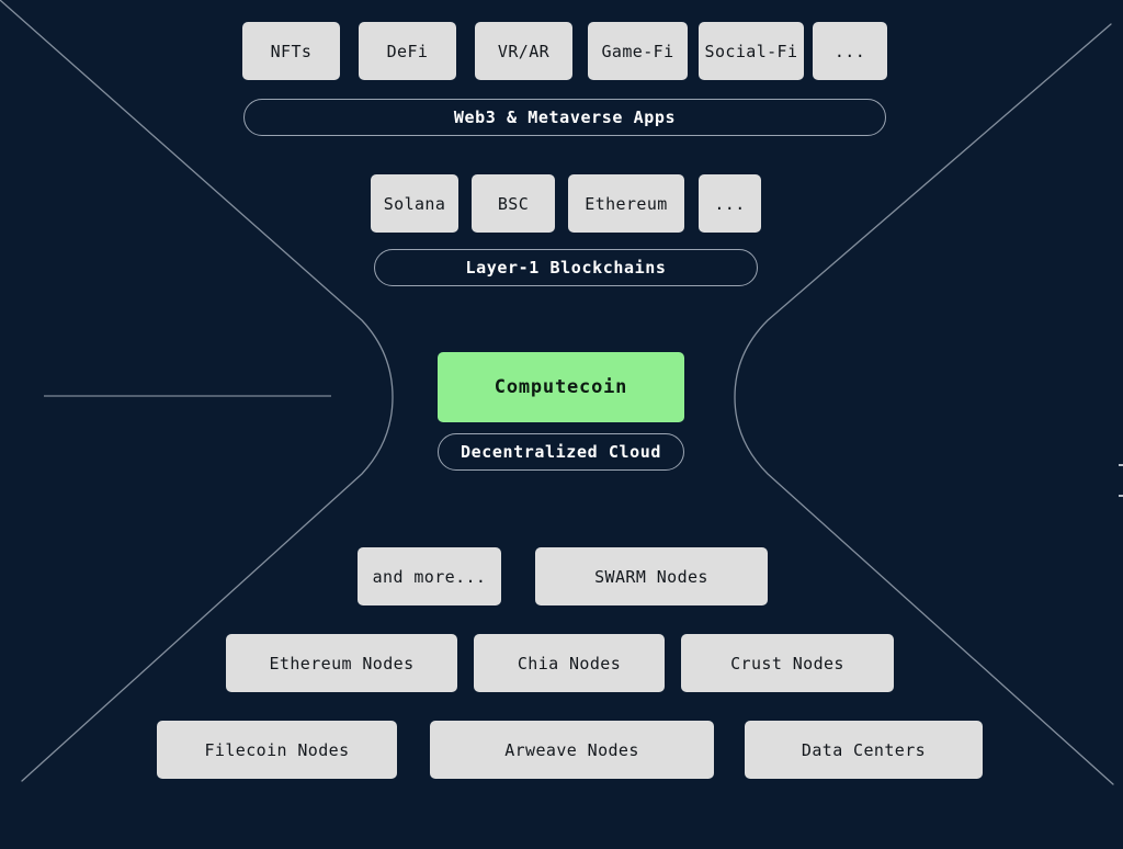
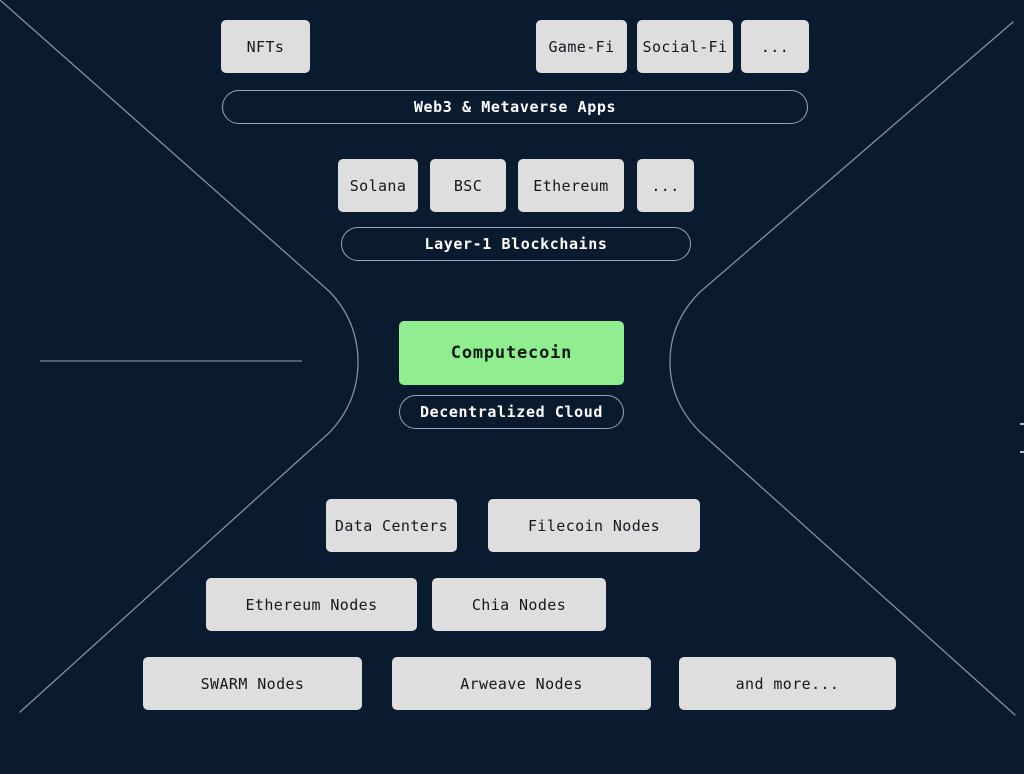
  NFTs
- DeFi
- VR/AR
  Game-Fi
  Social-Fi
  ...
  Web3 & Metaverse Apps
  Solana
  BSC
  Ethereum
  ...
  Layer-1 Blockchains
  Computecoin
  Decentralized Cloud
- and more...
+ Data Centers
- SWARM Nodes
+ Filecoin Nodes
  Ethereum Nodes
  Chia Nodes
- Crust Nodes
- Filecoin Nodes
+ SWARM Nodes
  Arweave Nodes
- Data Centers
+ and more...
